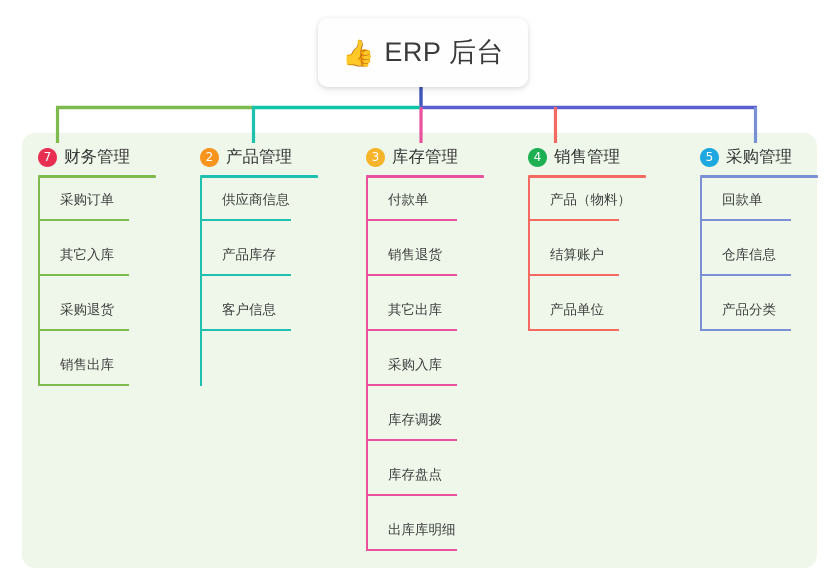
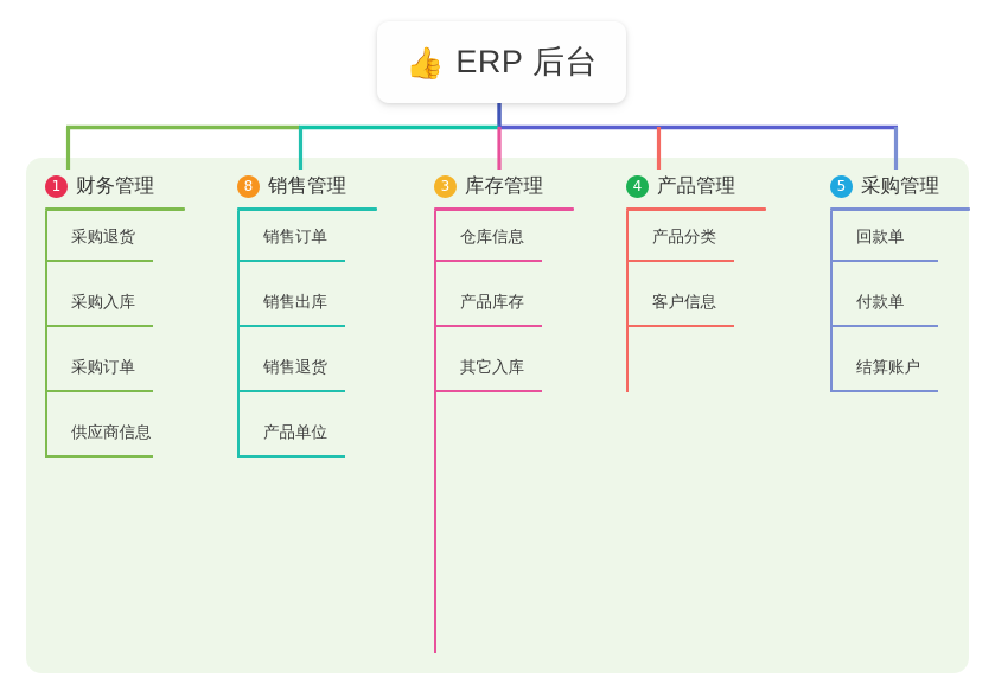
  👍
  ERP 后台
- 7
+ 1
  财务管理
- 采购订单
+ 采购退货
- 其它入库
+ 采购入库
- 采购退货
+ 采购订单
- 销售出库
+ 供应商信息
- 2
+ 8
- 产品管理
+ 销售管理
+ 销售订单
- 供应商信息
+ 销售出库
- 产品库存
+ 销售退货
- 客户信息
+ 产品单位
  3
  库存管理
- 付款单
+ 仓库信息
- 销售退货
+ 产品库存
- 其它出库
- 采购入库
+ 其它入库
- 库存调拨
- 库存盘点
- 出库库明细
  4
- 销售管理
+ 产品管理
- 产品（物料）
- 结算账户
+ 产品分类
- 产品单位
+ 客户信息
  5
  采购管理
  回款单
- 仓库信息
+ 付款单
- 产品分类
+ 结算账户
